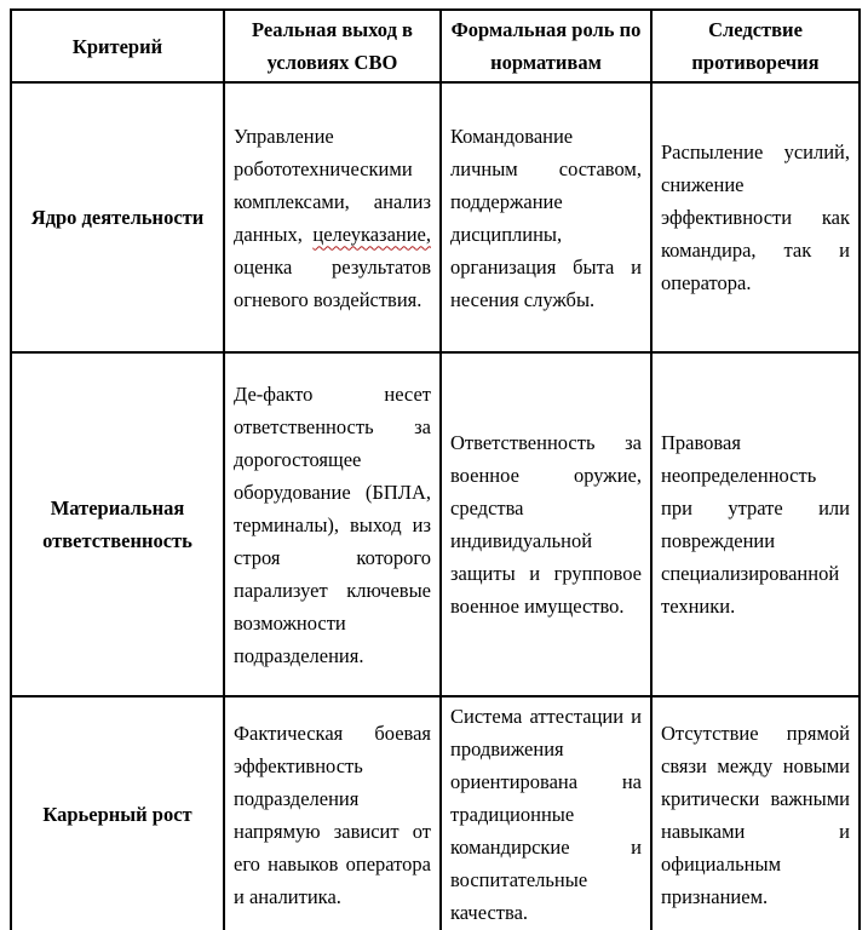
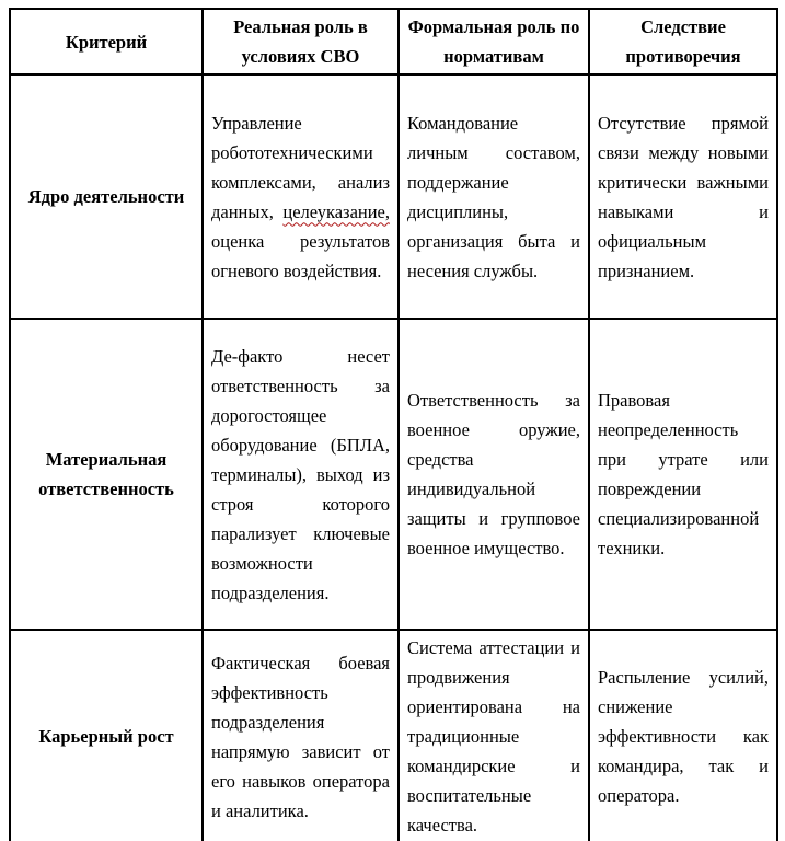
- Критерий	Реальная выход в условиях СВО	Формальная роль по нормативам	Следствие противоречия
+ Критерий	Реальная роль в условиях СВО	Формальная роль по нормативам	Следствие противоречия
- Ядро деятельности	Управление робототехническими комплексами, анализ данных, целеуказание, оценка результатов огневого воздействия.	Командование личным составом, поддержание дисциплины, организация быта и несения службы.	Распыление усилий, снижение эффективности как командира, так и оператора.
+ Ядро деятельности	Управление робототехническими комплексами, анализ данных, целеуказание, оценка результатов огневого воздействия.	Командование личным составом, поддержание дисциплины, организация быта и несения службы.	Отсутствие прямой связи между новыми критически важными навыками и официальным признанием.
  Материальная ответственность	Де-факто несет ответственность за дорогостоящее оборудование (БПЛА, терминалы), выход из строя которого парализует ключевые возможности подразделения.	Ответственность за военное оружие, средства индивидуальной защиты и групповое военное имущество.	Правовая неопределенность при утрате или повреждении специализированной техники.
- Карьерный рост	Фактическая боевая эффективность подразделения напрямую зависит от его навыков оператора и аналитика.	Система аттестации и продвижения ориентирована на традиционные командирские и воспитательные качества.	Отсутствие прямой связи между новыми критически важными навыками и официальным признанием.
+ Карьерный рост	Фактическая боевая эффективность подразделения напрямую зависит от его навыков оператора и аналитика.	Система аттестации и продвижения ориентирована на традиционные командирские и воспитательные качества.	Распыление усилий, снижение эффективности как командира, так и оператора.
